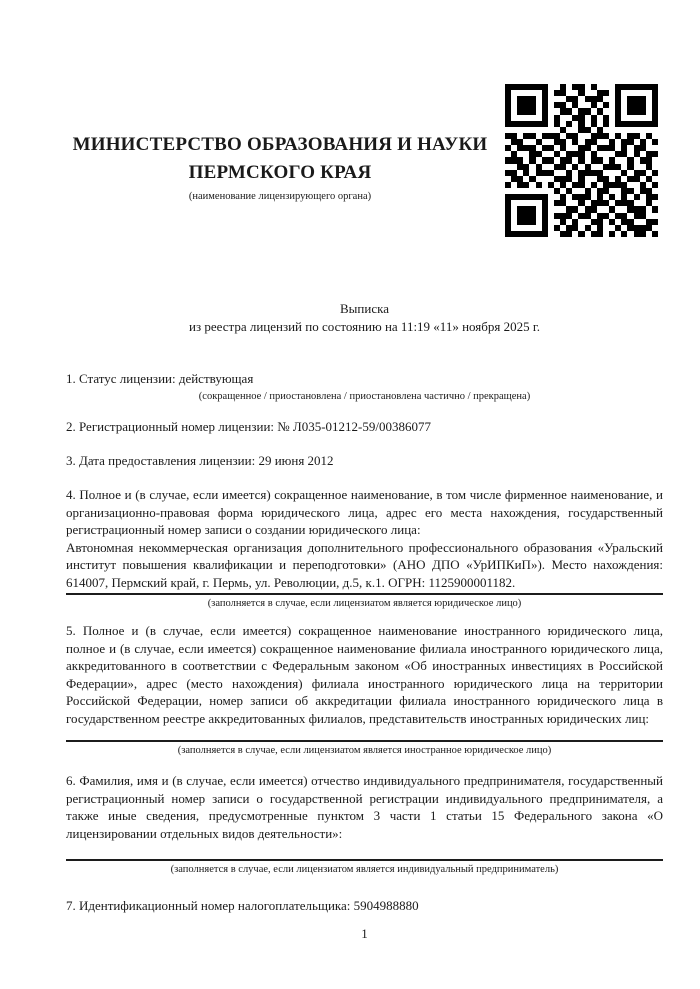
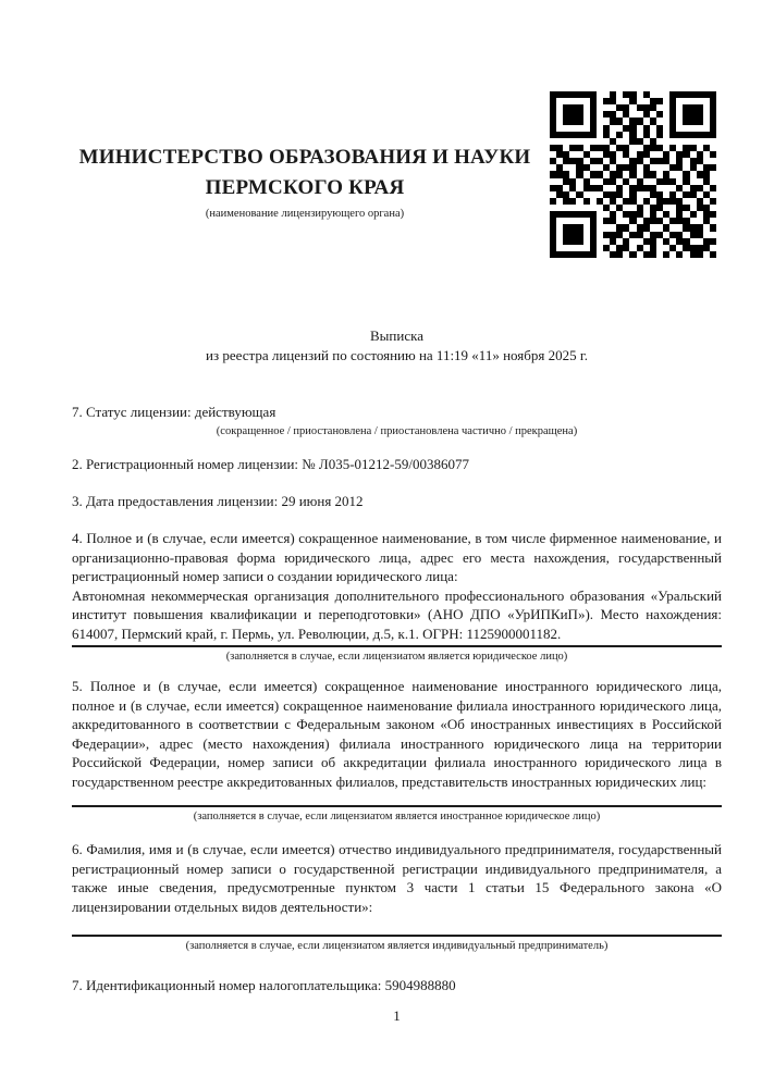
  МИНИСТЕРСТВО ОБРАЗОВАНИЯ И НАУКИ
  ПЕРМСКОГО КРАЯ
  (наименование лицензирующего органа)
  Выписка
  из реестра лицензий по состоянию на 11:19 «11» ноября 2025 г.
- 1. Статус лицензии: действующая
+ 7. Статус лицензии: действующая
  (сокращенное / приостановлена / приостановлена частично / прекращена)
  2. Регистрационный номер лицензии: № Л035-01212-59/00386077
  3. Дата предоставления лицензии: 29 июня 2012
  4. Полное и (в случае, если имеется) сокращенное наименование, в том числе фирменное наименование, и организационно-правовая форма юридического лица, адрес его места нахождения, государственный регистрационный номер записи о создании юридического лица:
  Автономная некоммерческая организация дополнительного профессионального образования «Уральский институт повышения квалификации и переподготовки» (АНО ДПО «УрИПКиП»). Место нахождения: 614007, Пермский край, г. Пермь, ул. Революции, д.5, к.1. ОГРН: 1125900001182.
  (заполняется в случае, если лицензиатом является юридическое лицо)
  5. Полное и (в случае, если имеется) сокращенное наименование иностранного юридического лица, полное и (в случае, если имеется) сокращенное наименование филиала иностранного юридического лица, аккредитованного в соответствии с Федеральным законом «Об иностранных инвестициях в Российской Федерации», адрес (место нахождения) филиала иностранного юридического лица на территории Российской Федерации, номер записи об аккредитации филиала иностранного юридического лица в государственном реестре аккредитованных филиалов, представительств иностранных юридических лиц:
  (заполняется в случае, если лицензиатом является иностранное юридическое лицо)
  6. Фамилия, имя и (в случае, если имеется) отчество индивидуального предпринимателя, государственный регистрационный номер записи о государственной регистрации индивидуального предпринимателя, а также иные сведения, предусмотренные пунктом 3 части 1 статьи 15 Федерального закона «О лицензировании отдельных видов деятельности»:
  (заполняется в случае, если лицензиатом является индивидуальный предприниматель)
  7. Идентификационный номер налогоплательщика: 5904988880
  1
